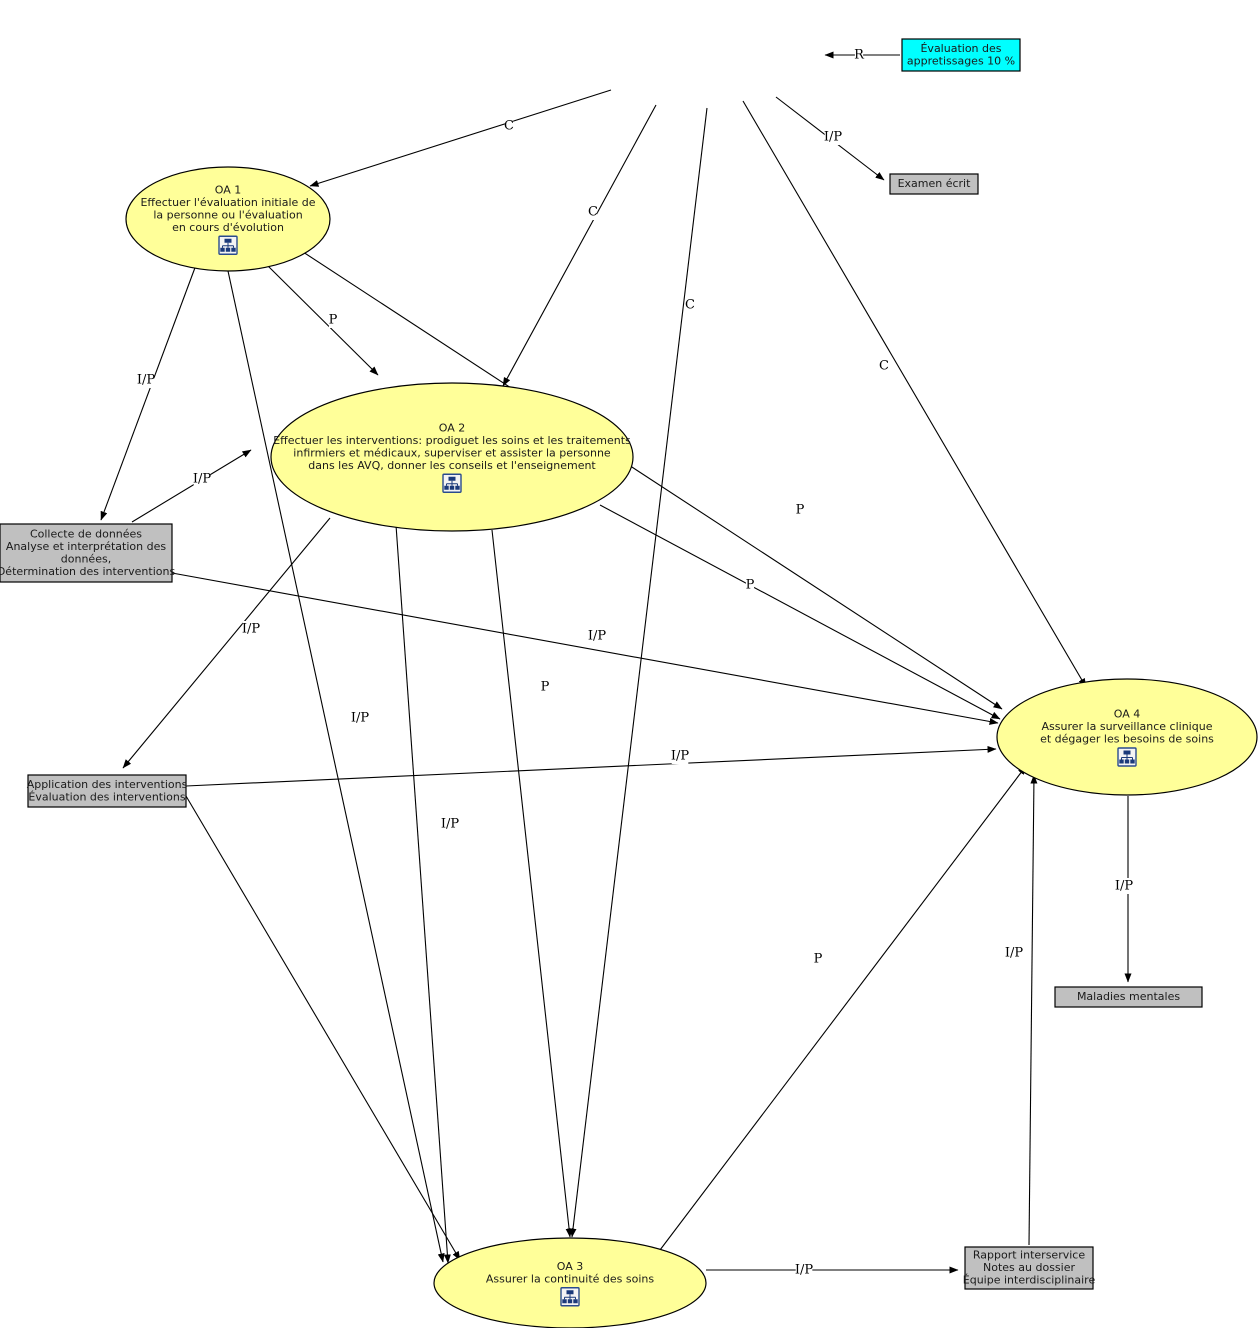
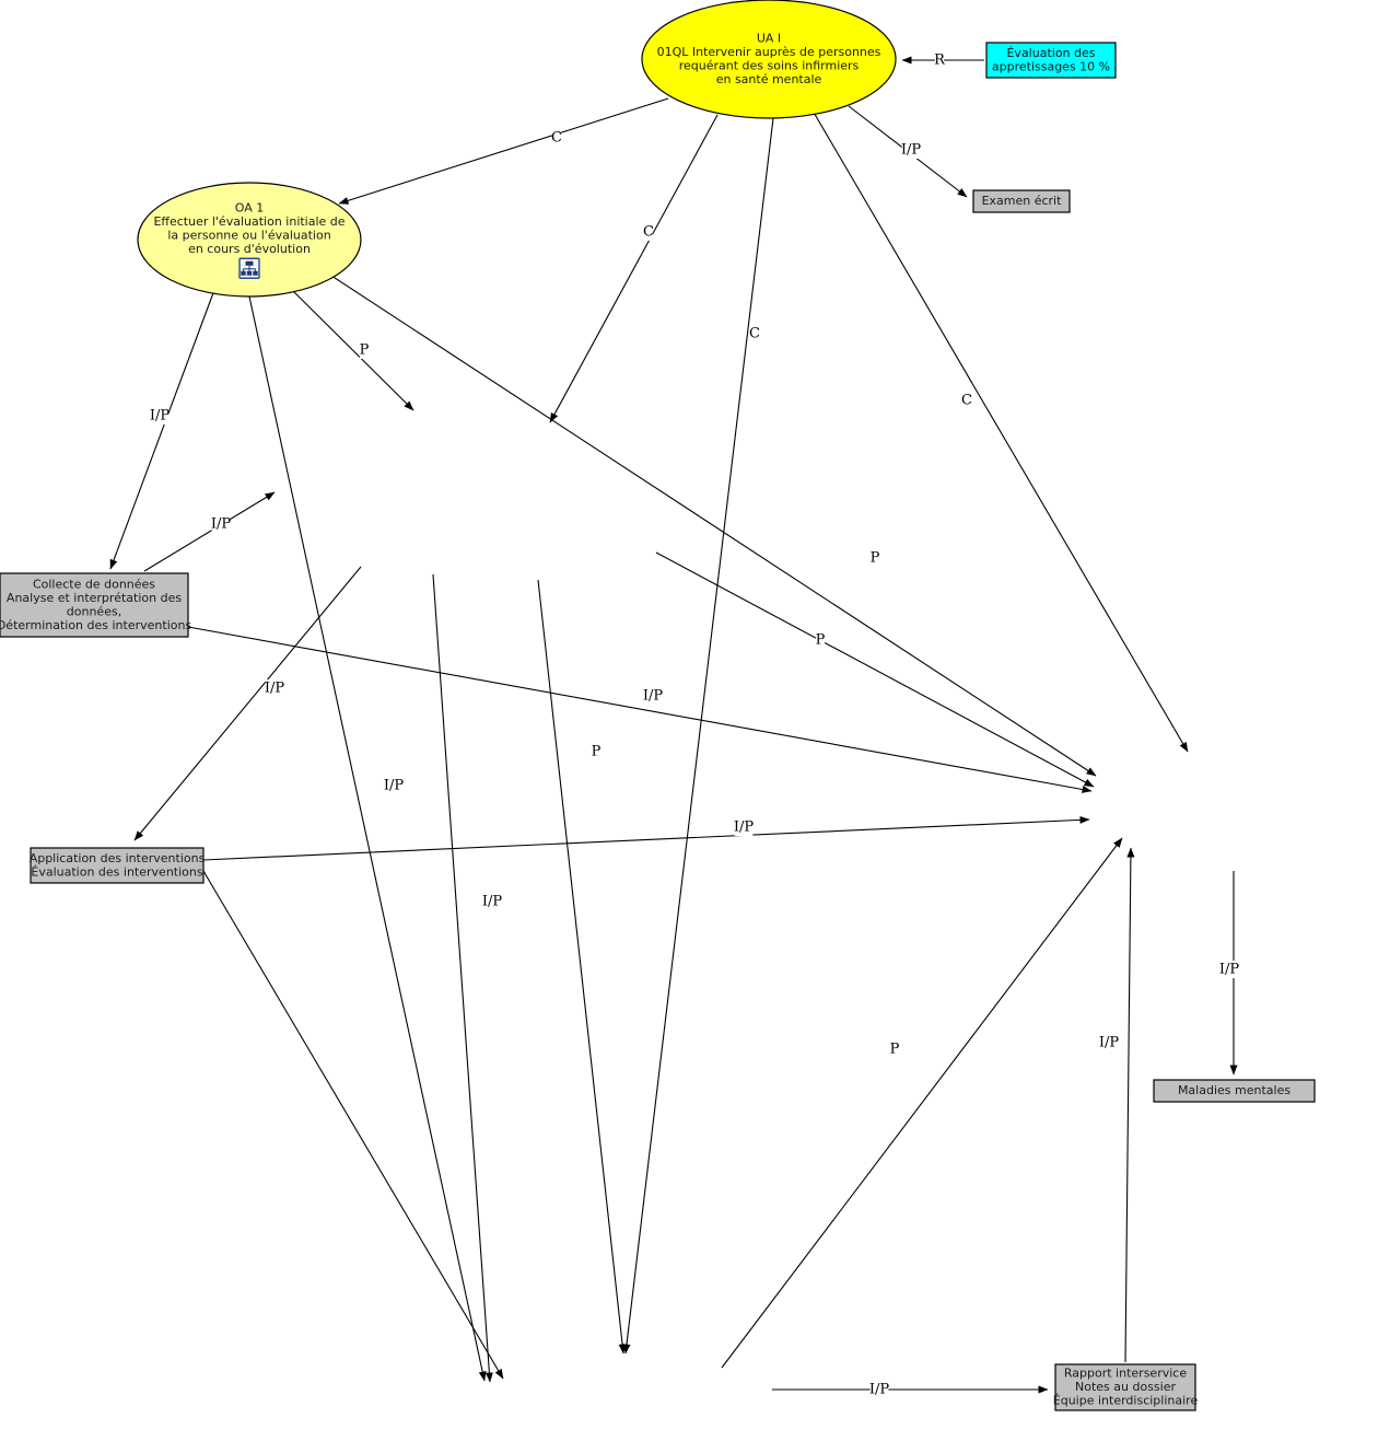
  R
  I/P
  C
  C
  C
  C
  P
  I/P
  P
  I/P
  I/P
  I/P
  P
  P
  I/P
  I/P
  I/P
  P
  I/P
  I/P
  I/P
+ UA I
+ 01QL Intervenir auprès de personnes
+ requérant des soins infirmiers
+ en santé mentale
  OA 1
  Effectuer l'évaluation initiale de
  la personne ou l'évaluation
  en cours d'évolution
- OA 2
- Effectuer les interventions: prodiguet les soins et les traitements
- infirmiers et médicaux, superviser et assister la personne
- dans les AVQ, donner les conseils et l'enseignement
- OA 4
- Assurer la surveillance clinique
- et dégager les besoins de soins
- OA 3
- Assurer la continuité des soins
  Évaluation des
  appretissages 10 %
  Examen écrit
  Collecte de données
  Analyse et interprétation des
  données,
  Détermination des interventions
  Application des interventions
  Évaluation des interventions
  Maladies mentales
  Rapport interservice
  Notes au dossier
  Équipe interdisciplinaire
